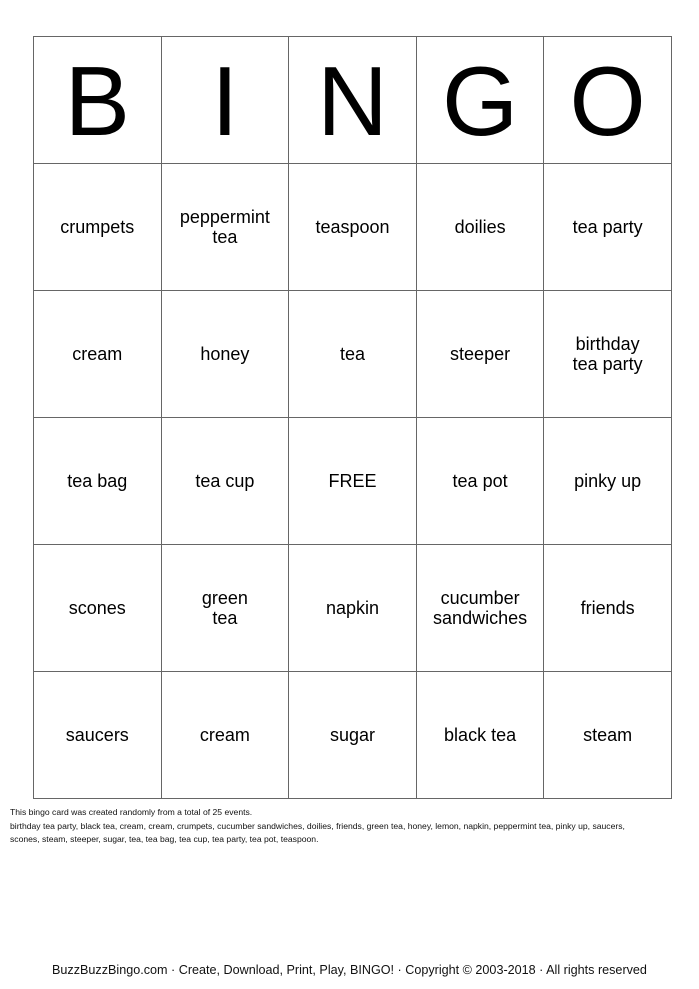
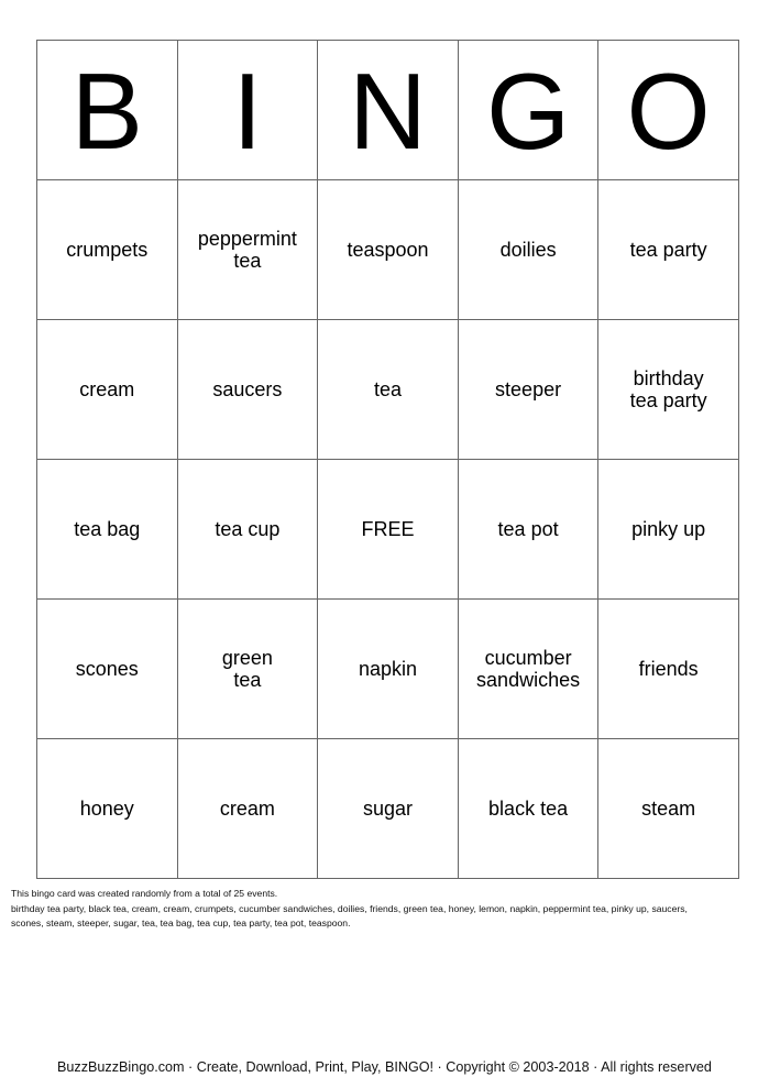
  B	I	N	G	O
  crumpets	peppermint tea	teaspoon	doilies	tea party
- cream	honey	tea	steeper	birthday tea party
+ cream	saucers	tea	steeper	birthday tea party
  tea bag	tea cup	FREE	tea pot	pinky up
  scones	green tea	napkin	cucumber sandwiches	friends
- saucers	cream	sugar	black tea	steam
+ honey	cream	sugar	black tea	steam
  This bingo card was created randomly from a total of 25 events.
  birthday tea party, black tea, cream, cream, crumpets, cucumber sandwiches, doilies, friends, green tea, honey, lemon, napkin, peppermint tea, pinky up, saucers,
  scones, steam, steeper, sugar, tea, tea bag, tea cup, tea party, tea pot, teaspoon.
  BuzzBuzzBingo.com · Create, Download, Print, Play, BINGO! · Copyright © 2003-2018 · All rights reserved
